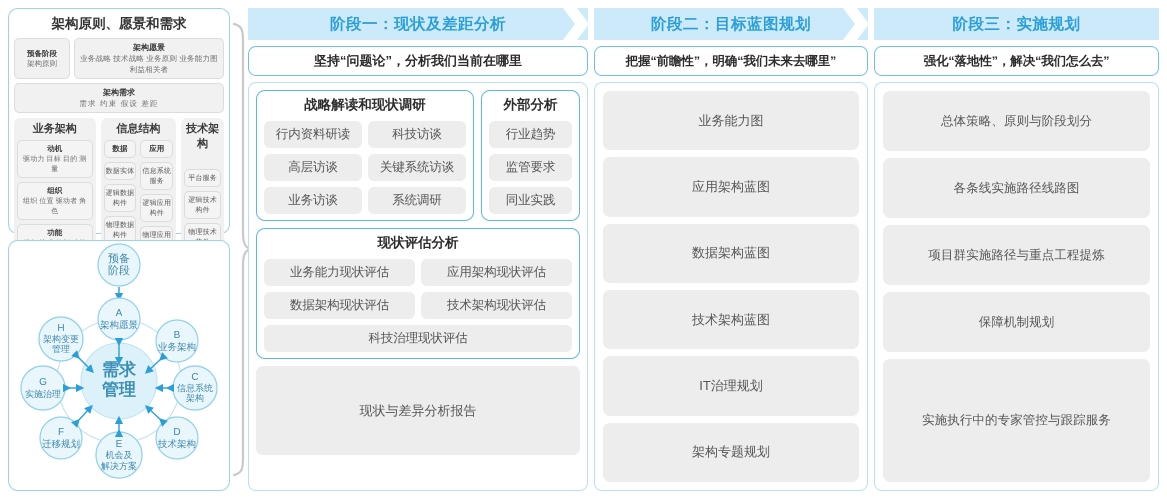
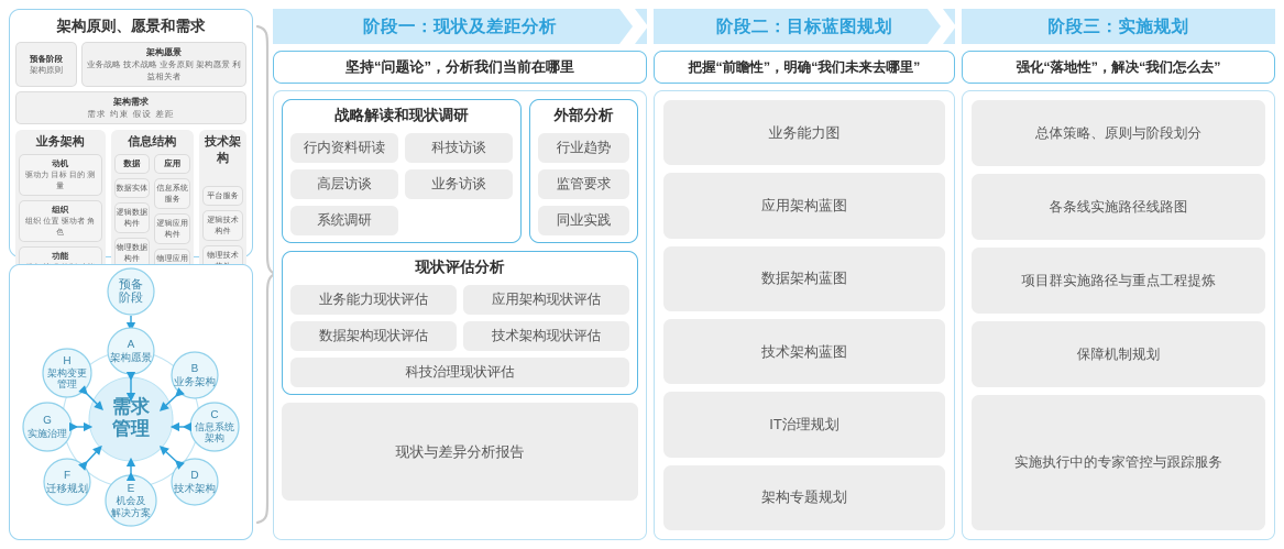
  架构原则、愿景和需求
  预备阶段
  架构原则
  架构愿景
- 业务战略 技术战略 业务原则 业务能力图 利益相关者
+ 业务战略 技术战略 业务原则 架构愿景 利益相关者
  架构需求
  需求 约束 假设 差距
  业务架构
  动机
  驱动力 目标 目的 测量
  组织
  组织 位置 驱动者 角色
  功能
  信息结构
  数据
  数据实体
  逻辑数据构件
  物理数据构件
  应用
  信息系统服务
  逻辑应用构件
  技术架构
  平台服务
  逻辑技术构件
  需求
  管理
  预备
  阶段
  A
  架构愿景
  B
  业务架构
  C
  信息系统
  架构
  D
  技术架构
  E
  机会及
  解决方案
  F
  迁移规划
  G
  实施治理
  H
  架构变更
  管理
  阶段一：现状及差距分析
  坚持“问题论”，分析我们当前在哪里
  战略解读和现状调研
  行内资料研读
  科技访谈
  高层访谈
- 关键系统访谈
  业务访谈
  系统调研
  外部分析
  行业趋势
  监管要求
  同业实践
  现状评估分析
  业务能力现状评估
  应用架构现状评估
  数据架构现状评估
  技术架构现状评估
  科技治理现状评估
  现状与差异分析报告
  阶段二：目标蓝图规划
  把握“前瞻性”，明确“我们未来去哪里”
  业务能力图
  应用架构蓝图
  数据架构蓝图
  技术架构蓝图
  IT治理规划
  架构专题规划
  阶段三：实施规划
  强化“落地性”，解决“我们怎么去”
  总体策略、原则与阶段划分
  各条线实施路径线路图
  项目群实施路径与重点工程提炼
  保障机制规划
  实施执行中的专家管控与跟踪服务
